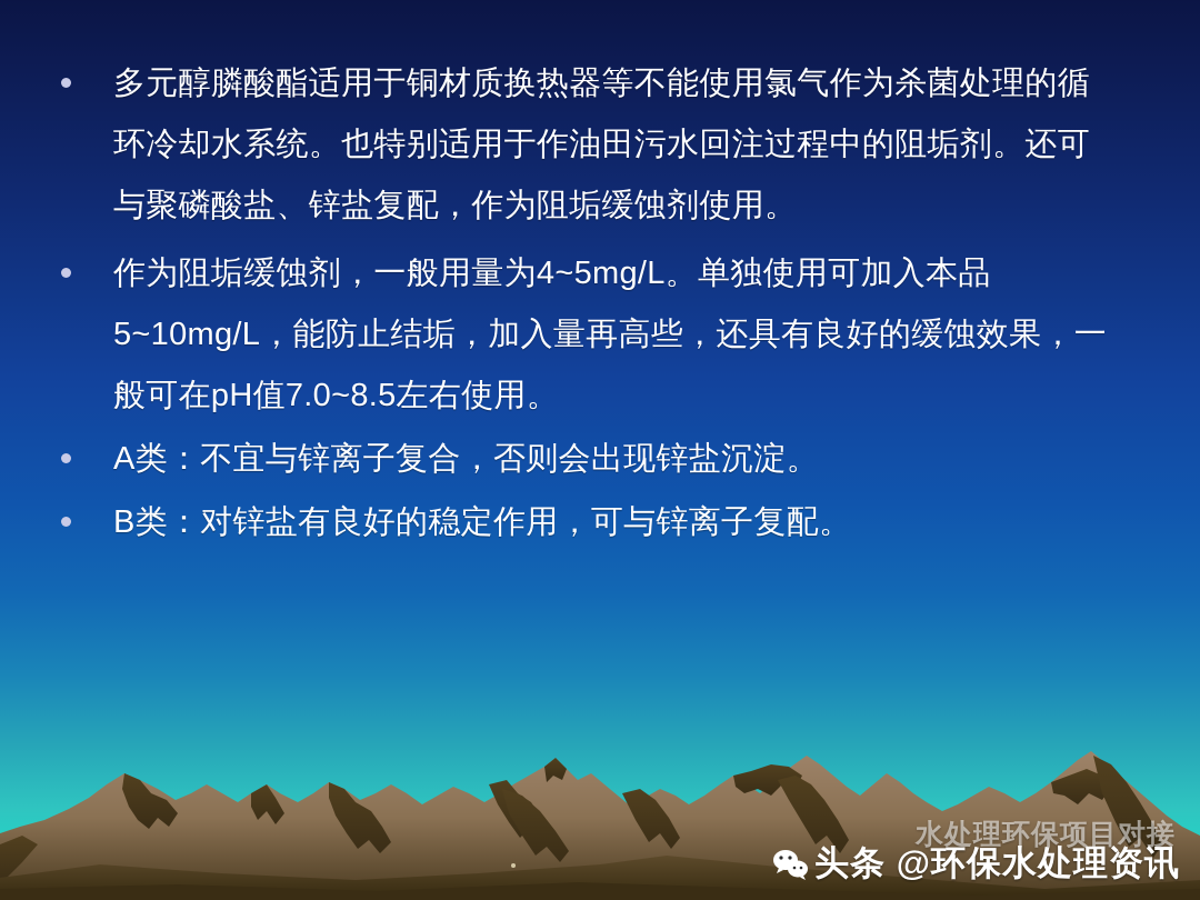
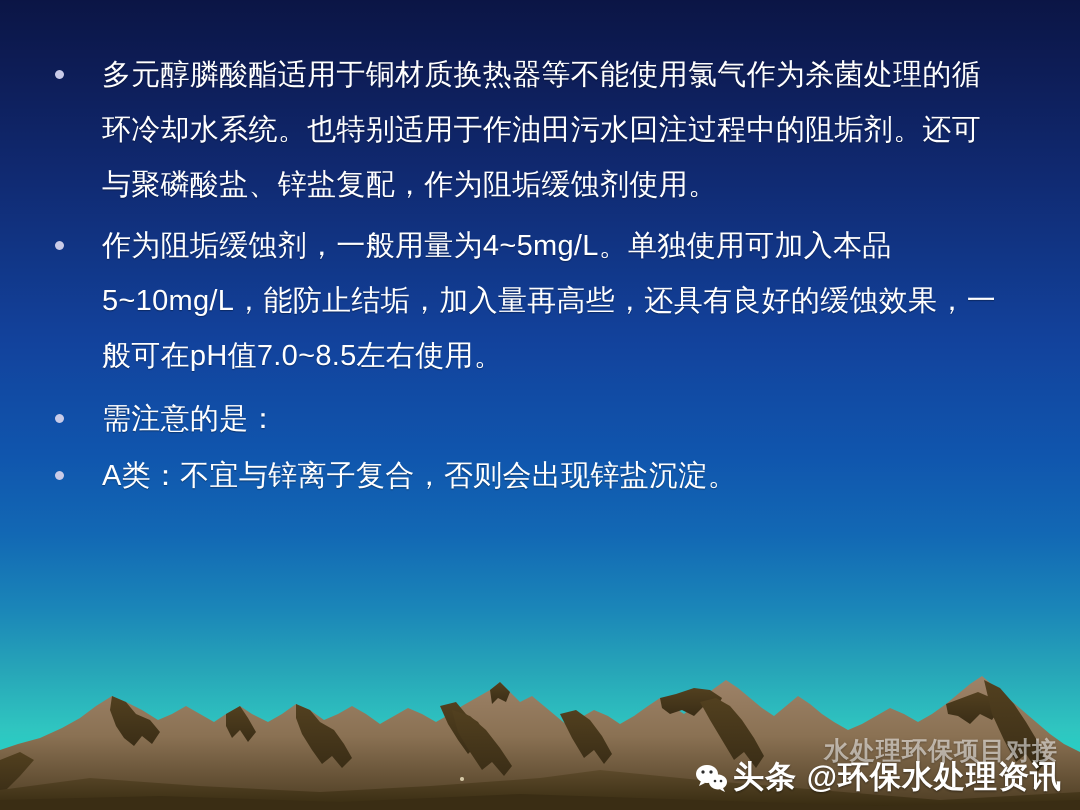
  多元醇膦酸酯适用于铜材质换热器等不能使用氯气作为杀菌处理的循环冷却水系统。也特别适用于作油田污水回注过程中的阻垢剂。还可与聚磷酸盐、锌盐复配，作为阻垢缓蚀剂使用。
  作为阻垢缓蚀剂，一般用量为4~5mg/L。单独使用可加入本品5~10mg/L，能防止结垢，加入量再高些，还具有良好的缓蚀效果，一般可在pH值7.0~8.5左右使用。
+ 需注意的是：
  A类：不宜与锌离子复合，否则会出现锌盐沉淀。
- B类：对锌盐有良好的稳定作用，可与锌离子复配。
  水处理环保项目对接
  头条 @环保水处理资讯
